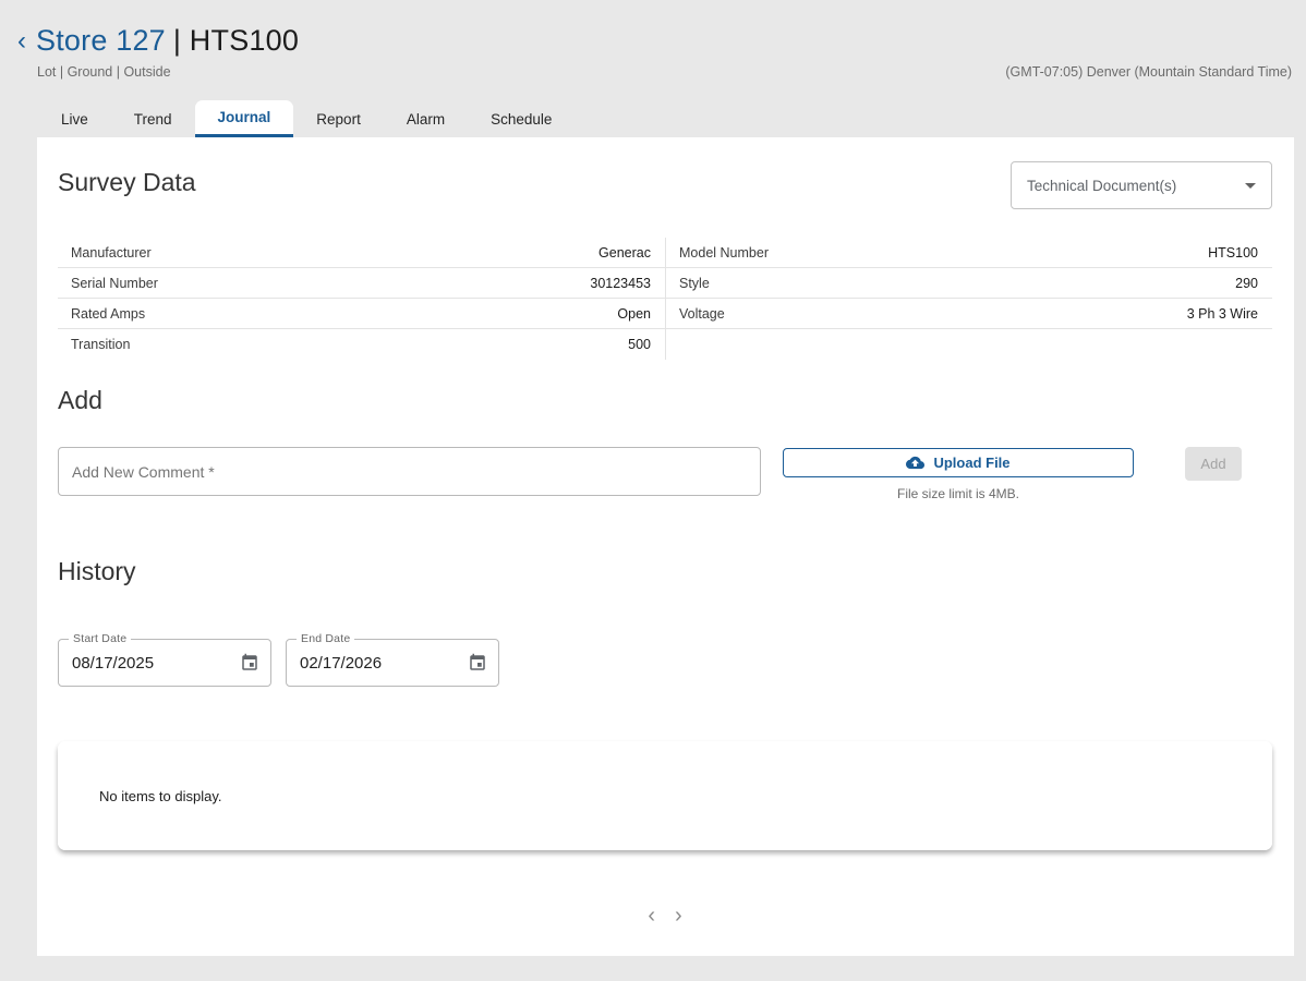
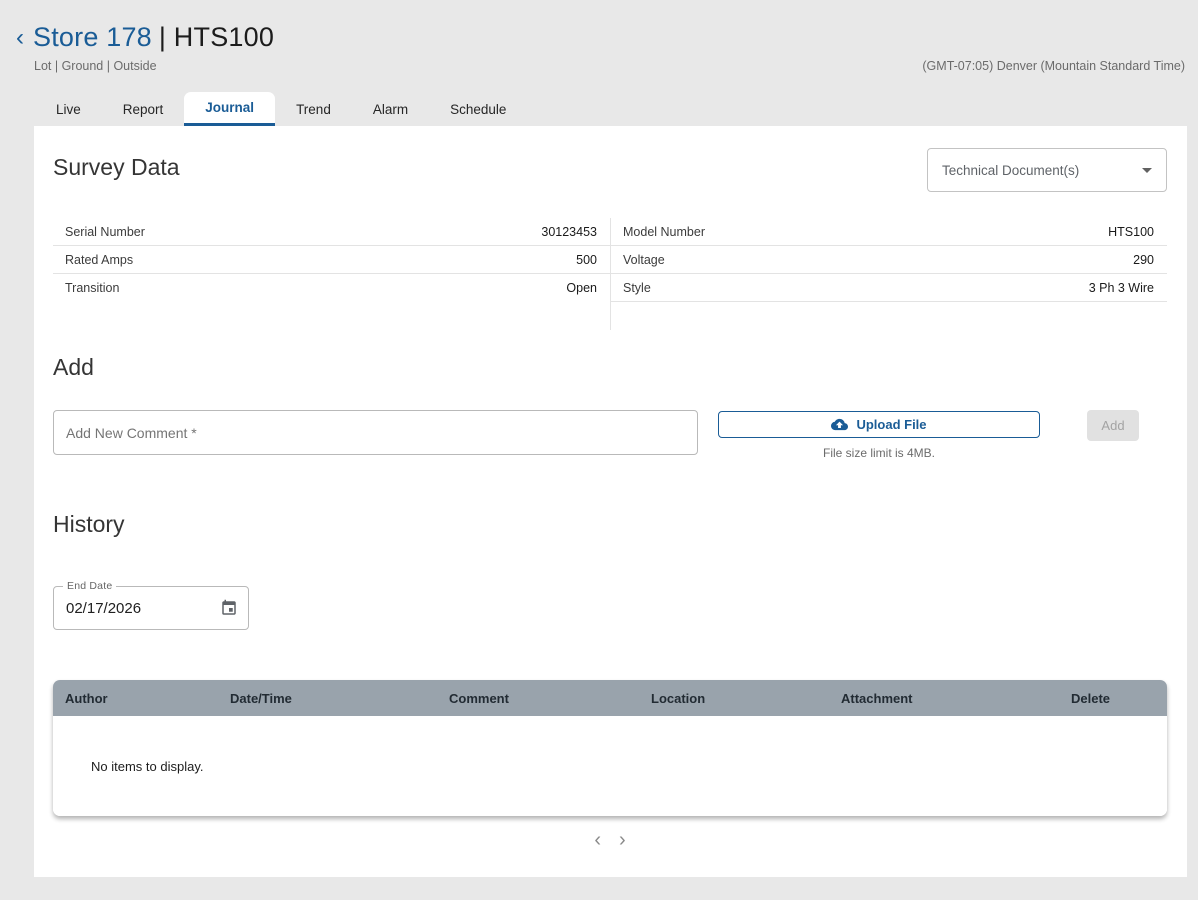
  ‹
- Store 127 | HTS100
+ Store 178 | HTS100
  Lot | Ground | Outside
  (GMT-07:05) Denver (Mountain Standard Time)
  Live
- Trend
+ Report
  Journal
- Report
+ Trend
  Alarm
  Schedule
  Survey Data
  Technical Document(s)
- Manufacturer
- Generac
  Serial Number
  30123453
  Rated Amps
- Open
+ 500
  Transition
- 500
+ Open
  Model Number
  HTS100
- Style
+ Voltage
  290
- Voltage
+ Style
  3 Ph 3 Wire
  Add
  Add New Comment *
  Upload File
  File size limit is 4MB.
  Add
  History
- Start Date
- 08/17/2025
  End Date
  02/17/2026
+ Author
+ Date/Time
+ Comment
+ Location
+ Attachment
+ Delete
  No items to display.
  ‹
  ›
